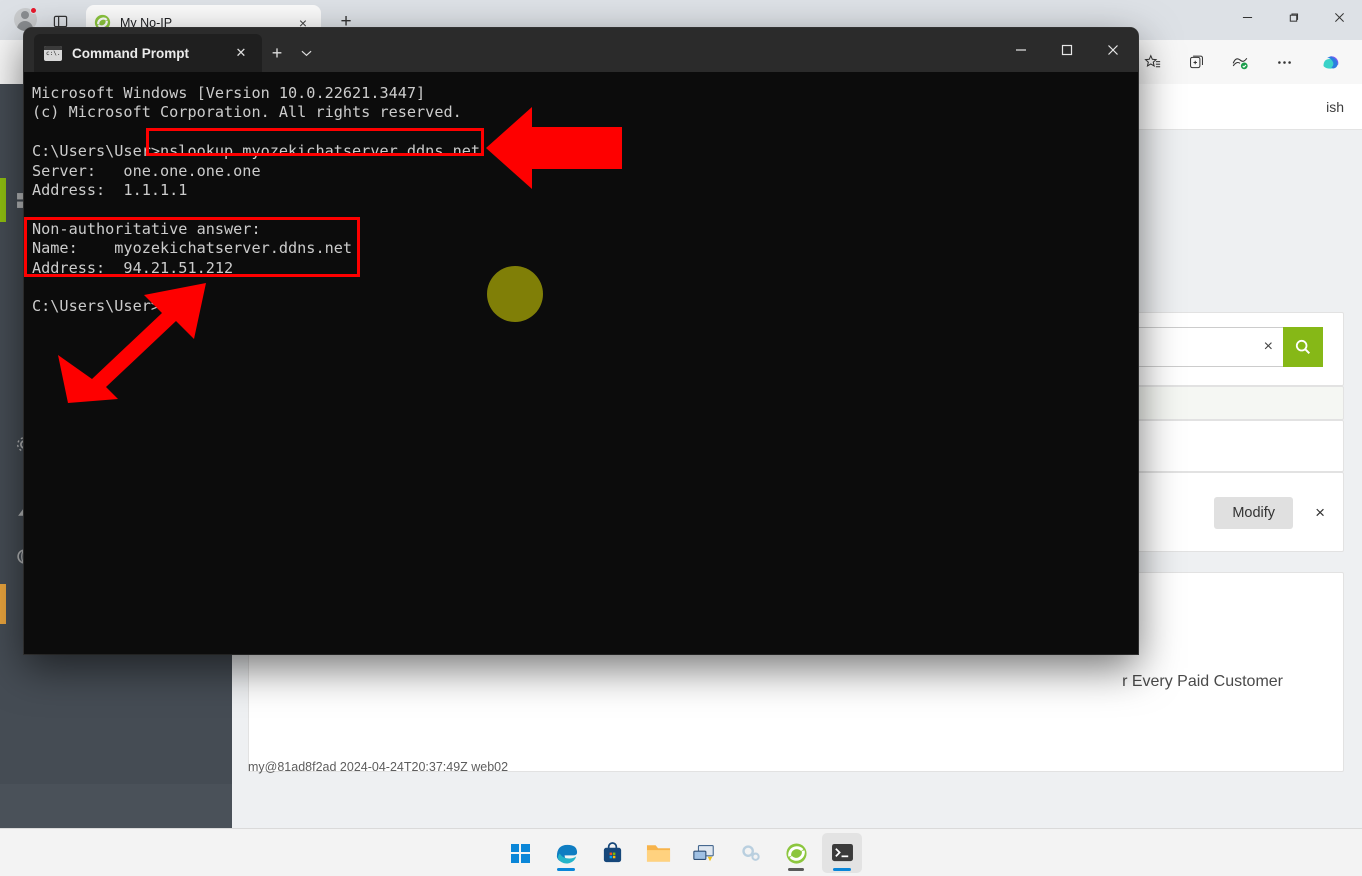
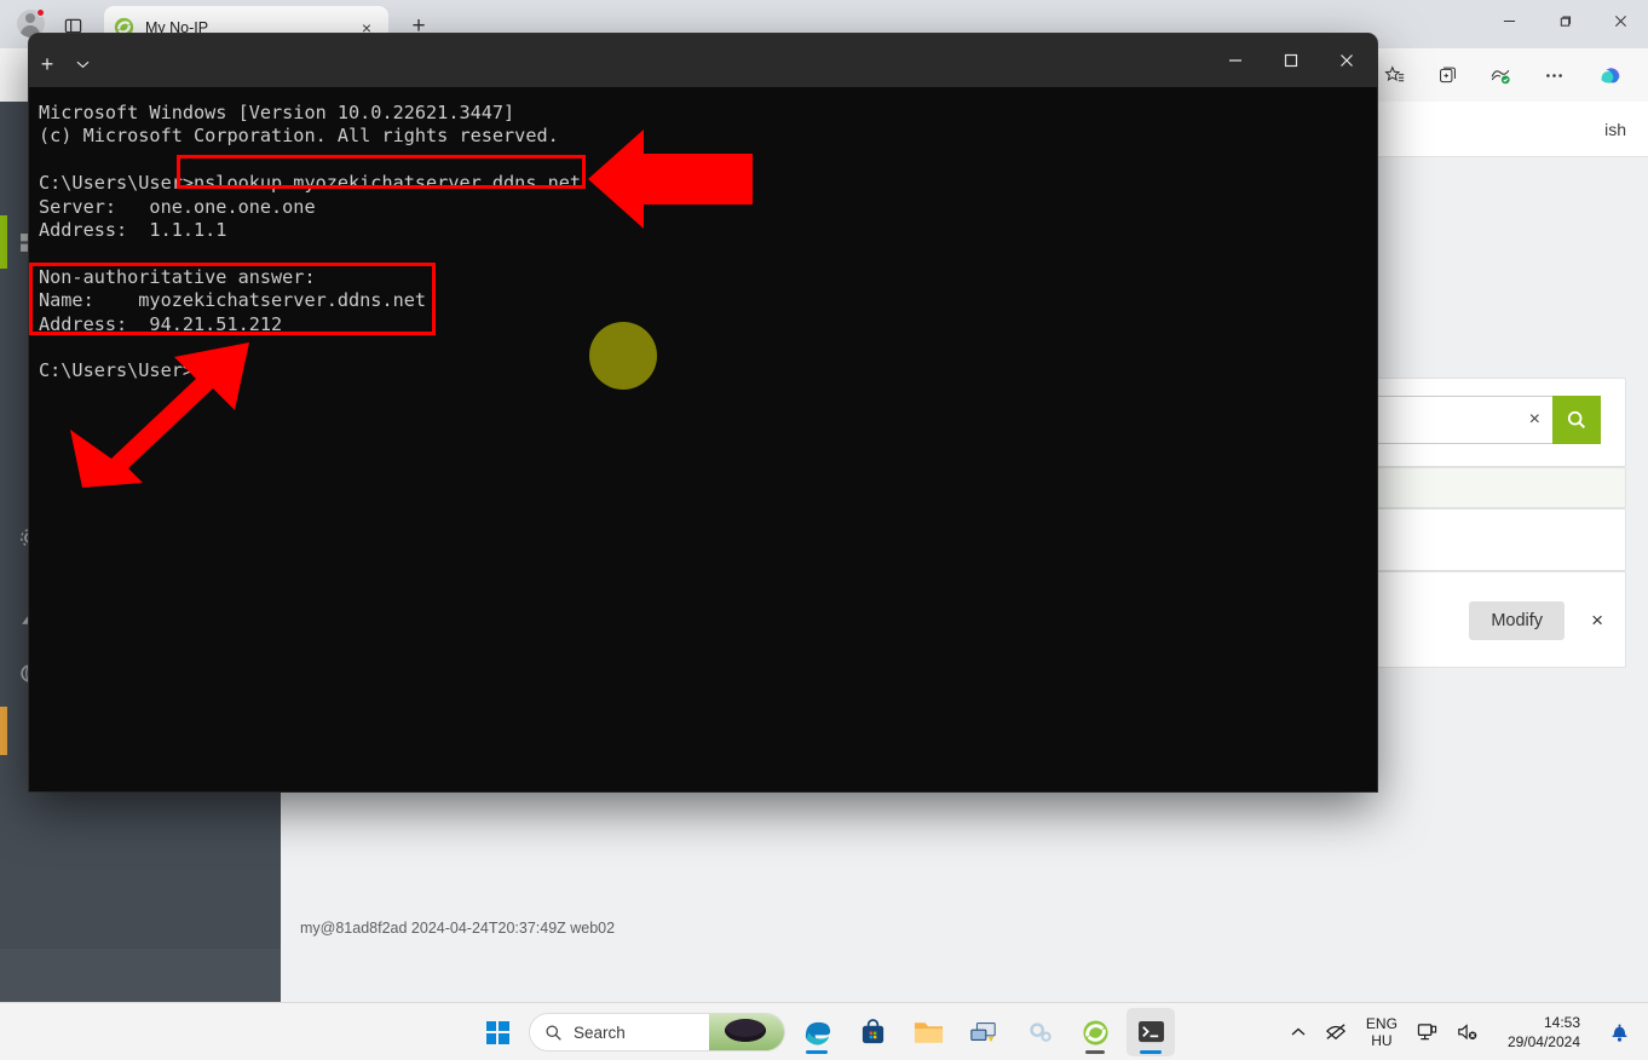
  My No-IP
  ×
  +
  ish
  ×
  Modify
  ×
- r Every Paid Customer
  my@81ad8f2ad 2024-04-24T20:37:49Z web02
- Command Prompt
- ✕
  +
  Microsoft Windows [Version 10.0.22621.3447]
  (c) Microsoft Corporation. All rights reserved.
  C:\Users\User>nslookup myozekichatserver.ddns.net
  Server: one.one.one.one
  Address: 1.1.1.1
  Non-authoritative answer:
  Name: myozekichatserver.ddns.net
  Address: 94.21.51.212
  C:\Users\User>
+ Search
+ ENG
+ HU
+ 14:53
+ 29/04/2024
